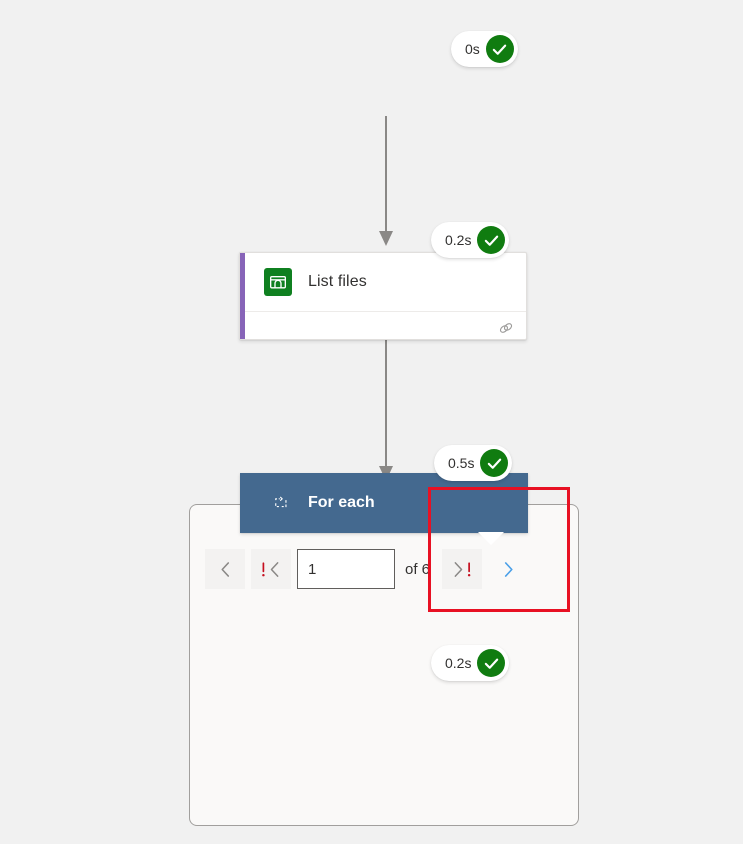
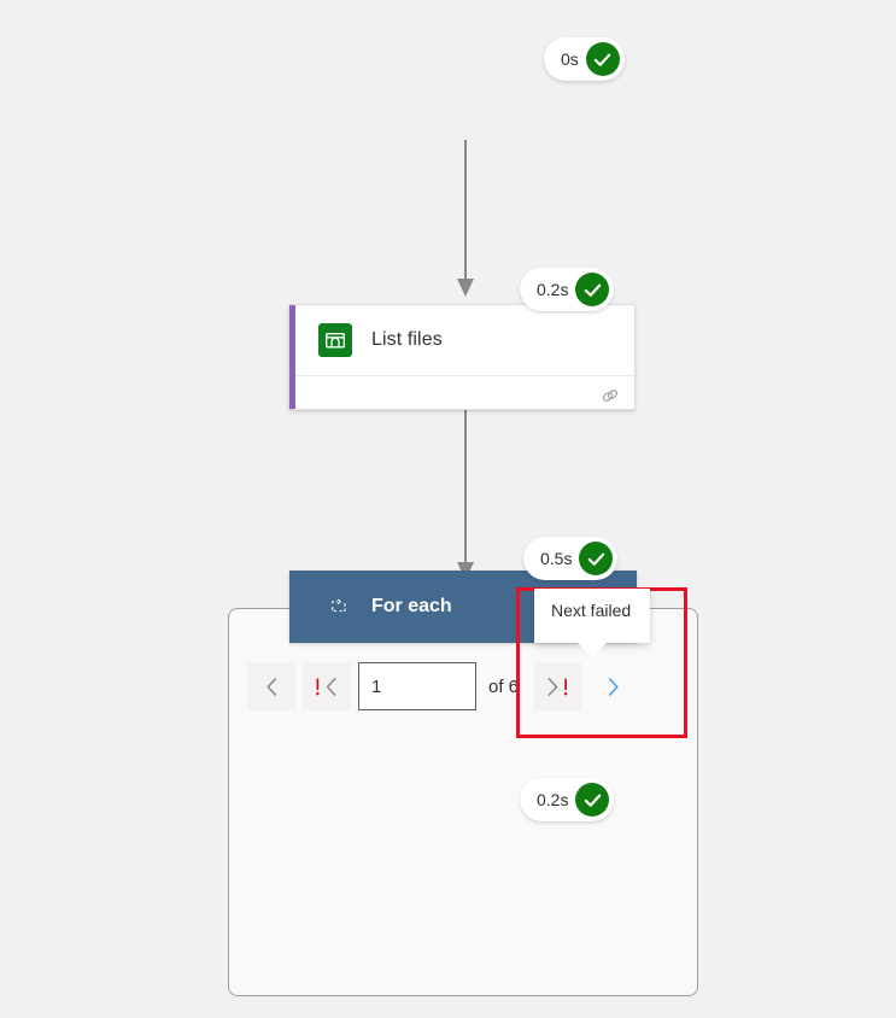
  0s
  List files
  0.2s
  For each
  0.5s
  1
  of 6
  0.2s
+ Next failed
